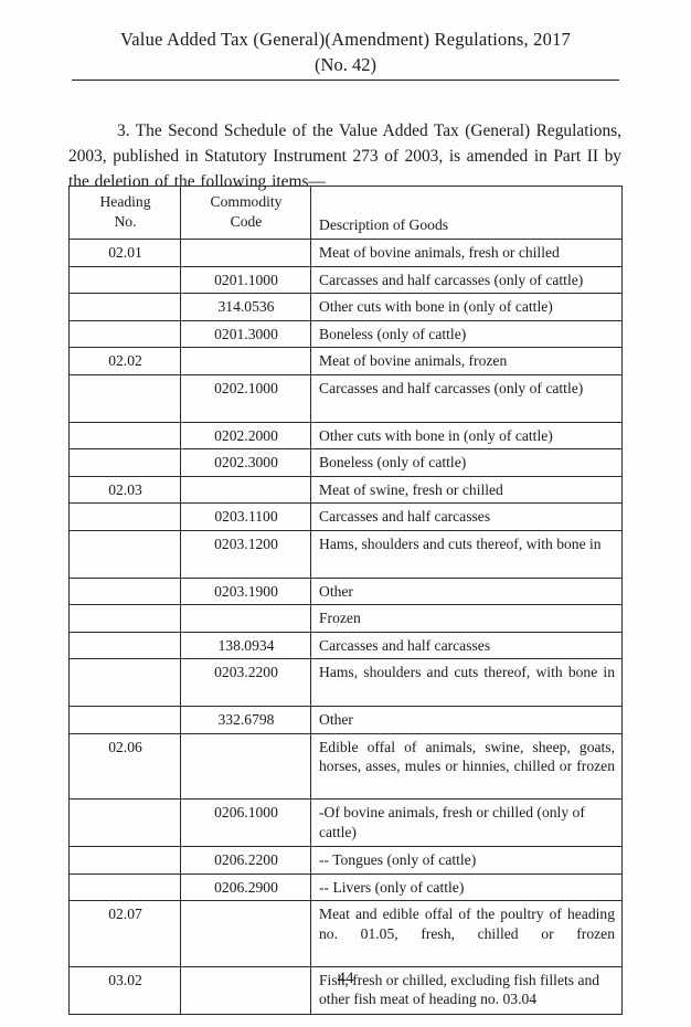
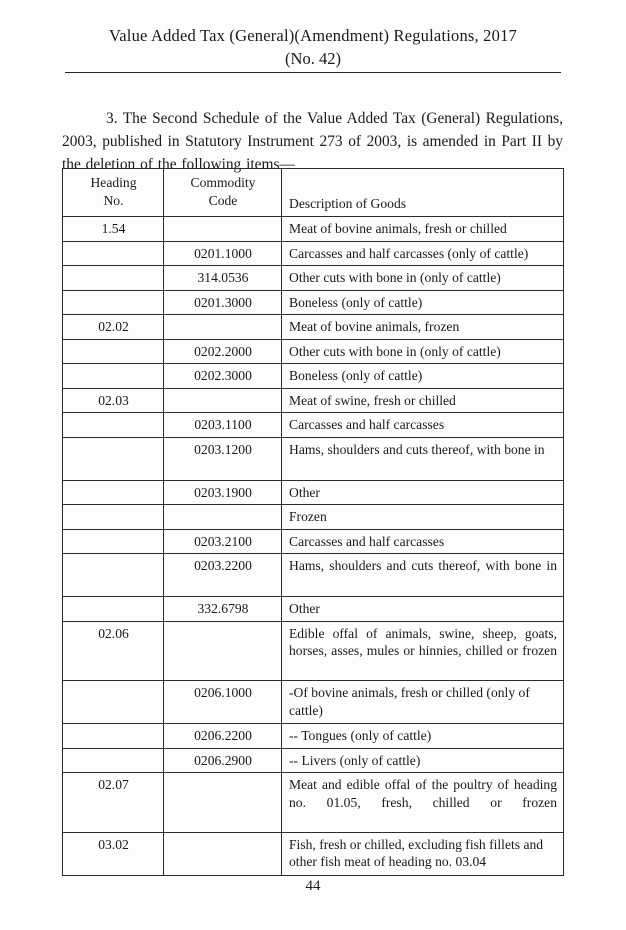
  Value Added Tax (General)(Amendment) Regulations, 2017
  (No. 42)
  3. The Second Schedule of the Value Added Tax (General) Regulations, 2003, published in Statutory Instrument 273 of 2003, is amended in Part II by the deletion of the following items—
  Heading No.	Commodity Code	Description of Goods
- 02.01		Meat of bovine animals, fresh or chilled
+ 1.54		Meat of bovine animals, fresh or chilled
  	0201.1000	Carcasses and half carcasses (only of cattle)
  	314.0536	Other cuts with bone in (only of cattle)
  	0201.3000	Boneless (only of cattle)
  02.02		Meat of bovine animals, frozen
- 	0202.1000	Carcasses and half carcasses (only of cattle)
  	0202.2000	Other cuts with bone in (only of cattle)
  	0202.3000	Boneless (only of cattle)
  02.03		Meat of swine, fresh or chilled
  	0203.1100	Carcasses and half carcasses
  	0203.1200	Hams, shoulders and cuts thereof, with bone in
  	0203.1900	Other
  		Frozen
- 	138.0934	Carcasses and half carcasses
+ 	0203.2100	Carcasses and half carcasses
  	0203.2200	Hams, shoulders and cuts thereof, with bone in
  	332.6798	Other
  02.06		Edible offal of animals, swine, sheep, goats, horses, asses, mules or hinnies, chilled or frozen
  	0206.1000	-Of bovine animals, fresh or chilled (only of cattle)
  	0206.2200	-- Tongues (only of cattle)
  	0206.2900	-- Livers (only of cattle)
  02.07		Meat and edible offal of the poultry of heading no. 01.05, fresh, chilled or frozen
  03.02		Fish, fresh or chilled, excluding fish fillets and other fish meat of heading no. 03.04
  44
